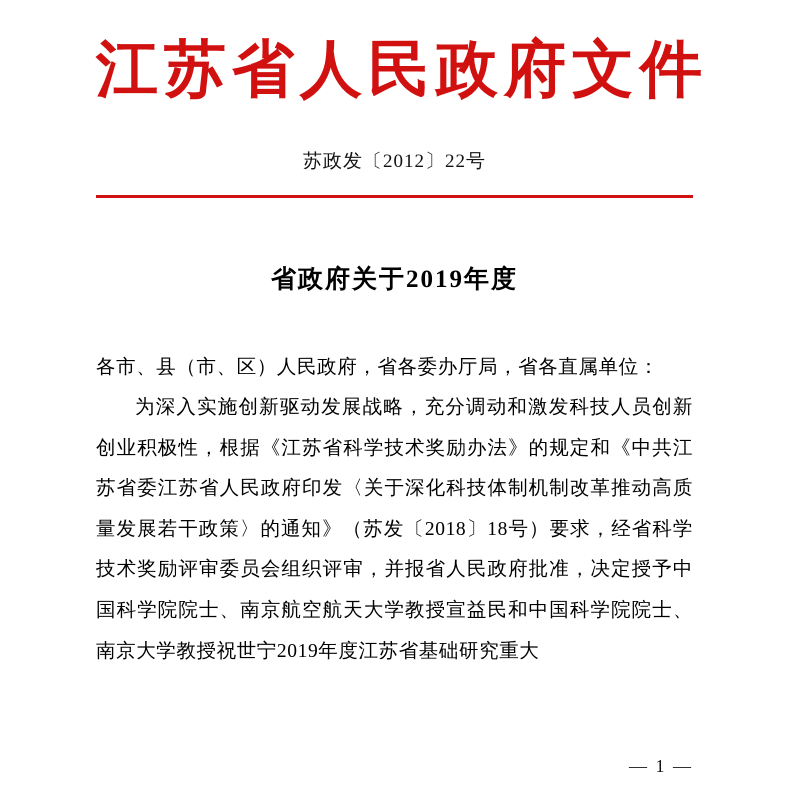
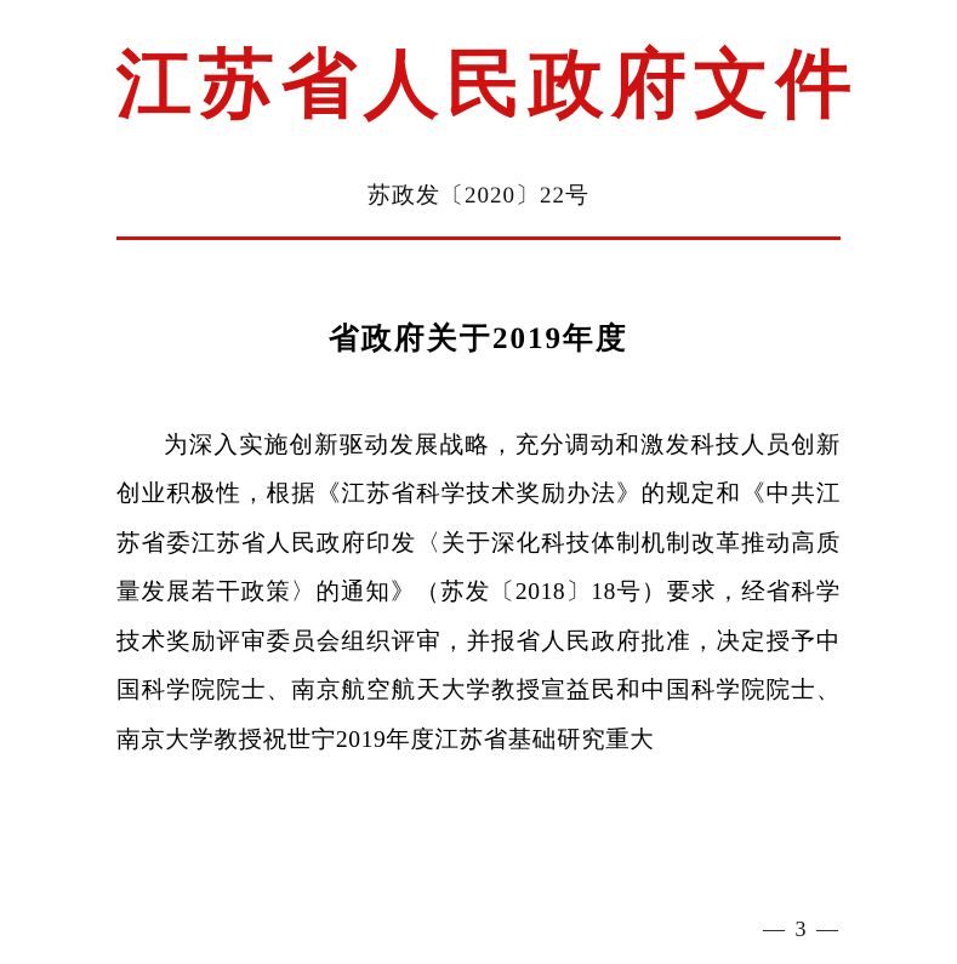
  江苏省人民政府文件
- 苏政发〔2012〕22号
+ 苏政发〔2020〕22号
  省政府关于2019年度
- 各市、县（市、区）人民政府，省各委办厅局，省各直属单位：
  为深入实施创新驱动发展战略，充分调动和激发科技人员创新创业积极性，根据《江苏省科学技术奖励办法》的规定和《中共江苏省委江苏省人民政府印发〈关于深化科技体制机制改革推动高质量发展若干政策〉的通知》（苏发〔2018〕18号）要求，经省科学技术奖励评审委员会组织评审，并报省人民政府批准，决定授予中国科学院院士、南京航空航天大学教授宣益民和中国科学院院士、南京大学教授祝世宁2019年度江苏省基础研究重大
- — 1 —
+ — 3 —
